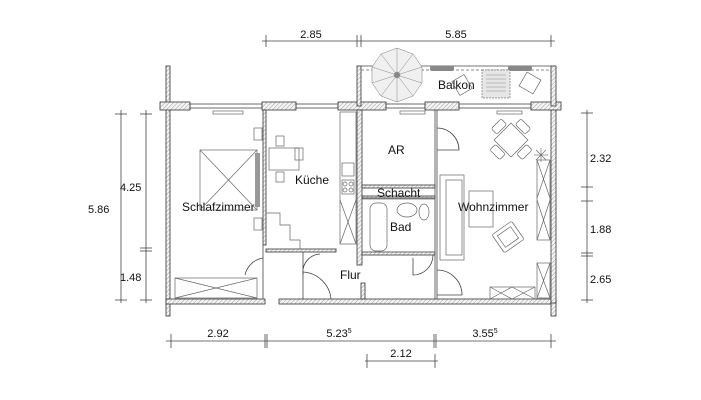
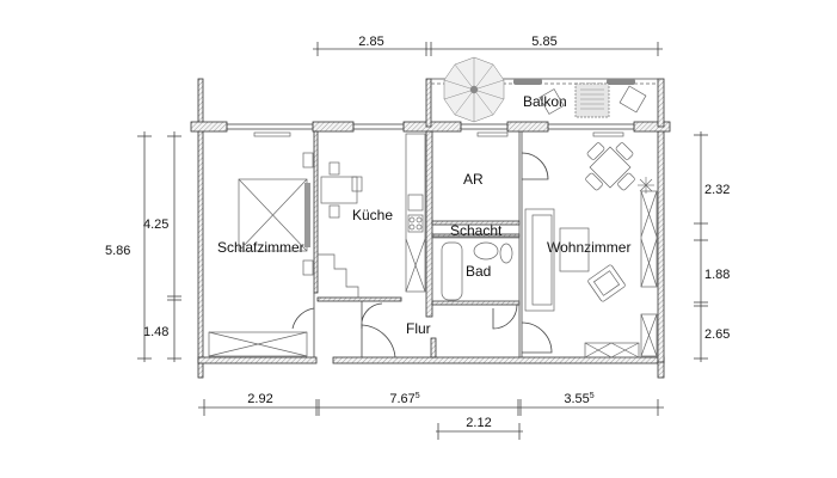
  2.85
  5.85
  5.86
  4.25
  1.48
  2.32
  1.88
  2.65
  2.92
- 5.23
+ 7.67
  3.55
  2.12
  Schlafzimmer
  Küche
  AR
  Schacht
  Bad
  Flur
  Wohnzimmer
  Bakon
